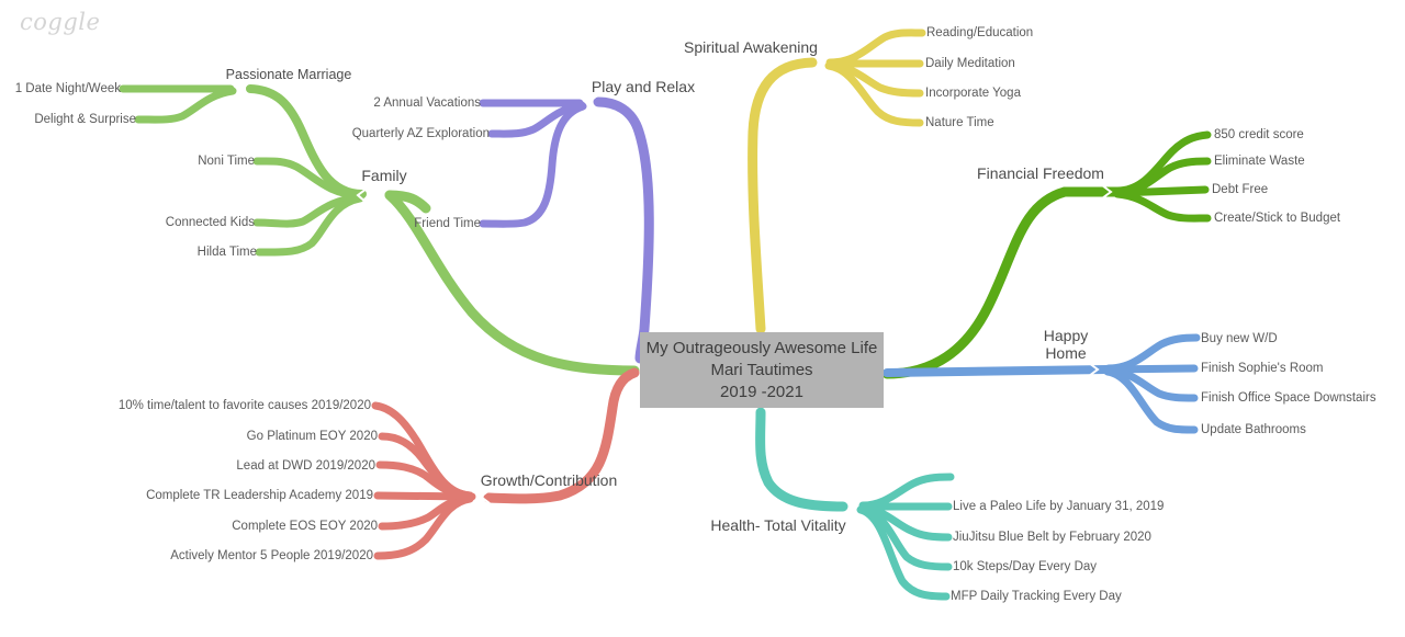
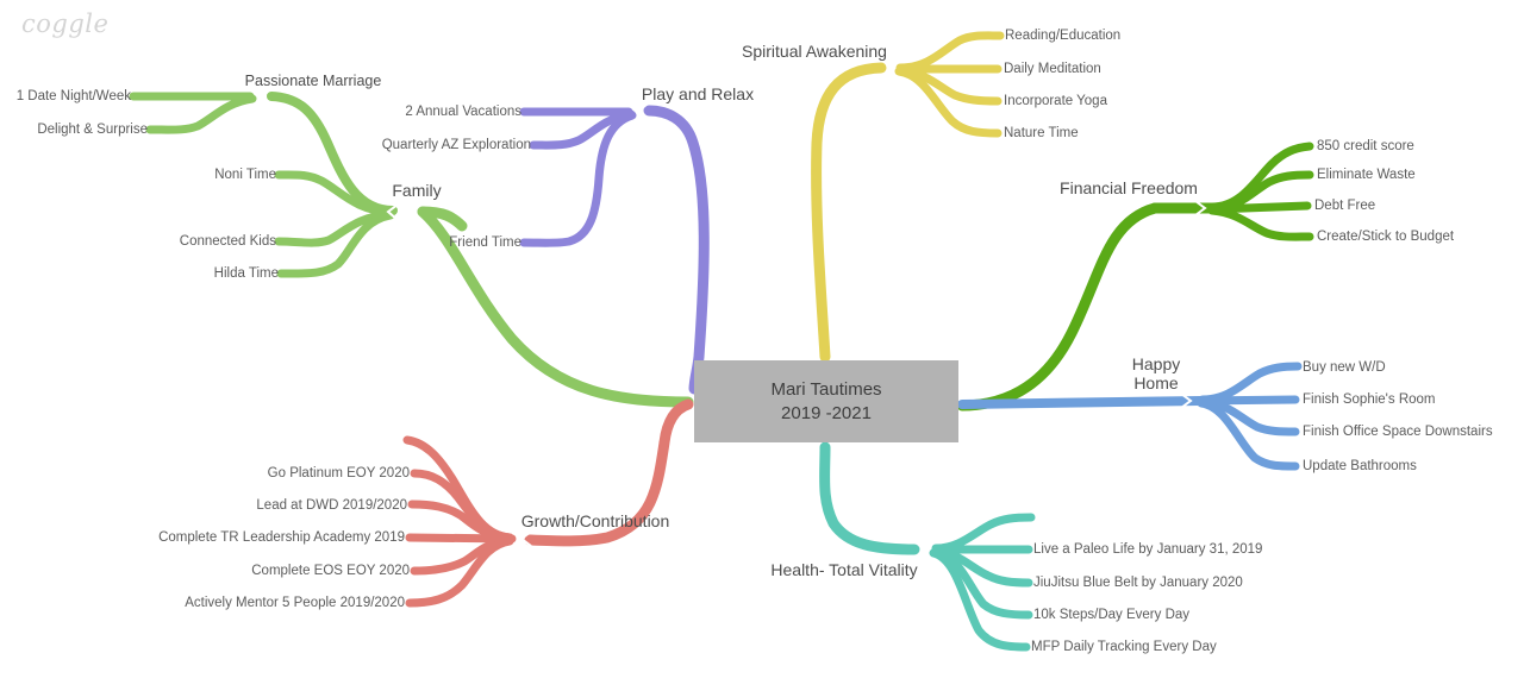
  coggle
- My Outrageously Awesome Life
  Mari Tautimes
  2019 -2021
  Family
  Passionate Marriage
  1 Date Night/Week
  Delight & Surprise
  Noni Time
  Connected Kids
  Hilda Time
  Play and Relax
  2 Annual Vacations
  Quarterly AZ Exploration
  Friend Time
  Spiritual Awakening
  Reading/Education
  Daily Meditation
  Incorporate Yoga
  Nature Time
  Financial Freedom
  850 credit score
  Eliminate Waste
  Debt Free
  Create/Stick to Budget
  Happy
  Home
  Buy new W/D
  Finish Sophie's Room
  Finish Office Space Downstairs
  Update Bathrooms
  Health- Total Vitality
  Live a Paleo Life by January 31, 2019
- JiuJitsu Blue Belt by February 2020
+ JiuJitsu Blue Belt by January 2020
  10k Steps/Day Every Day
  MFP Daily Tracking Every Day
  Growth/Contribution
- 10% time/talent to favorite causes 2019/2020
  Go Platinum EOY 2020
  Lead at DWD 2019/2020
  Complete TR Leadership Academy 2019
  Complete EOS EOY 2020
  Actively Mentor 5 People 2019/2020
